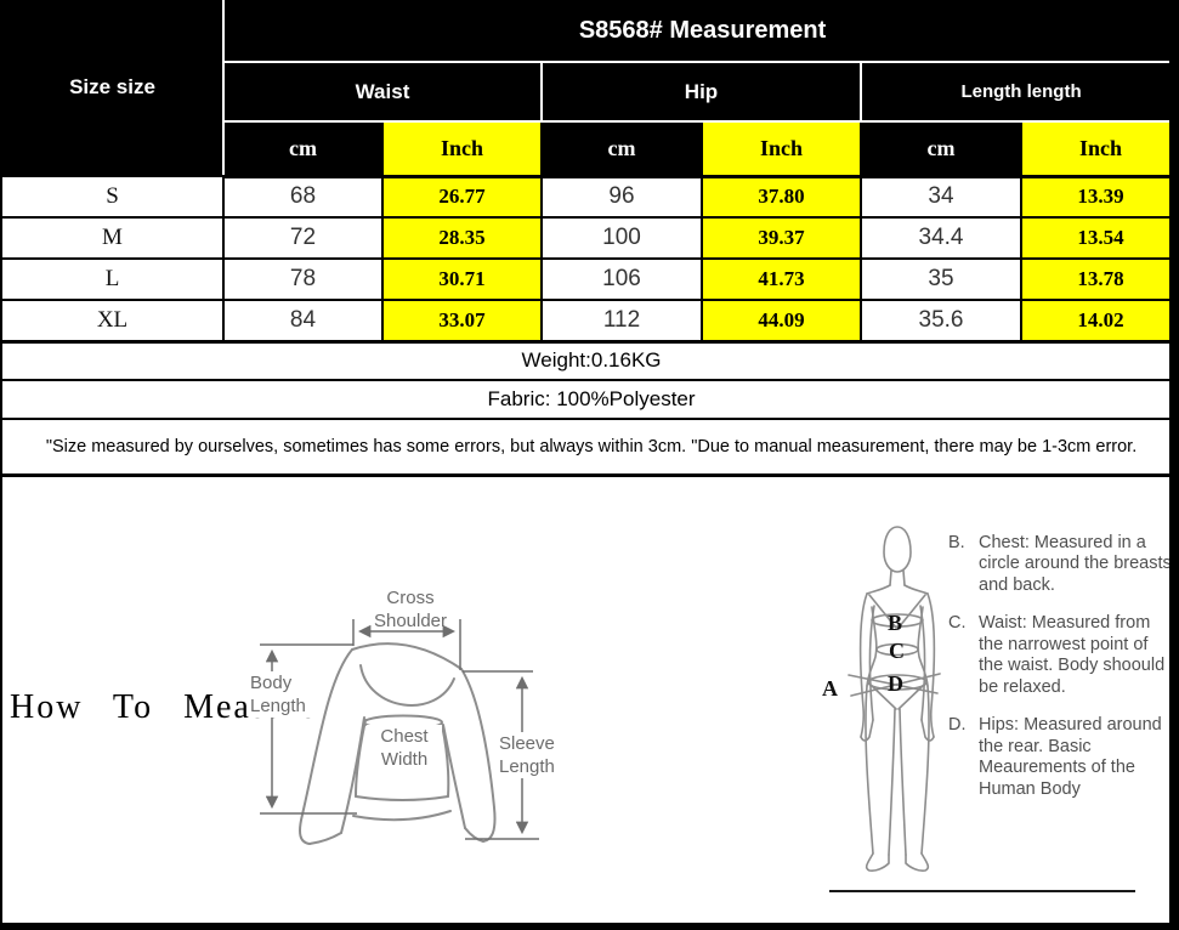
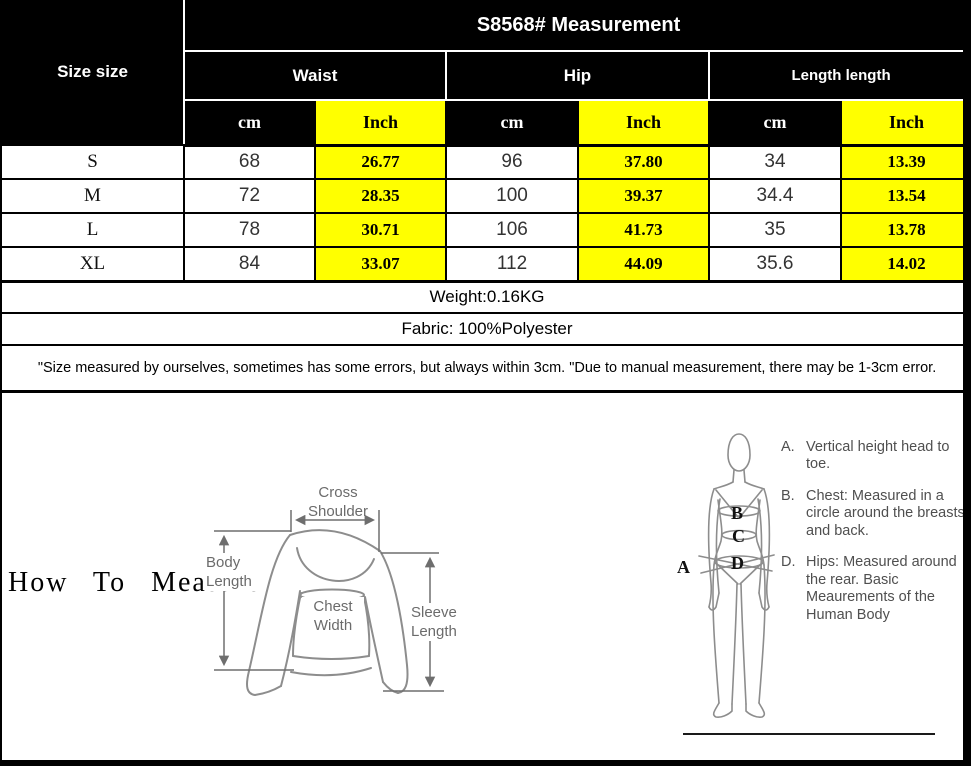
  Size size	S8568# Measurement
  Waist	Hip	Length length
  cm	Inch	cm	Inch	cm	Inch
  S	68	26.77	96	37.80	34	13.39
  M	72	28.35	100	39.37	34.4	13.54
  L	78	30.71	106	41.73	35	13.78
  XL	84	33.07	112	44.09	35.6	14.02
  Weight:0.16KG
  Fabric: 100%Polyester
  "Size measured by ourselves, sometimes has some errors, but always within 3cm. "Due to manual measurement, there may be 1-3cm error.
  Cross
  Shoulder
  Body
  Length
  Chest
  Width
  Sleeve
  Length
  A
  B
  C
  D
+ A.
+ Vertical height head to toe.
  B.
  Chest: Measured in a circle around the breasts and back.
- C.
- Waist: Measured from the narrowest point of the waist. Body shoould be relaxed.
  D.
  Hips: Measured around the rear. Basic Meaurements of the Human Body
